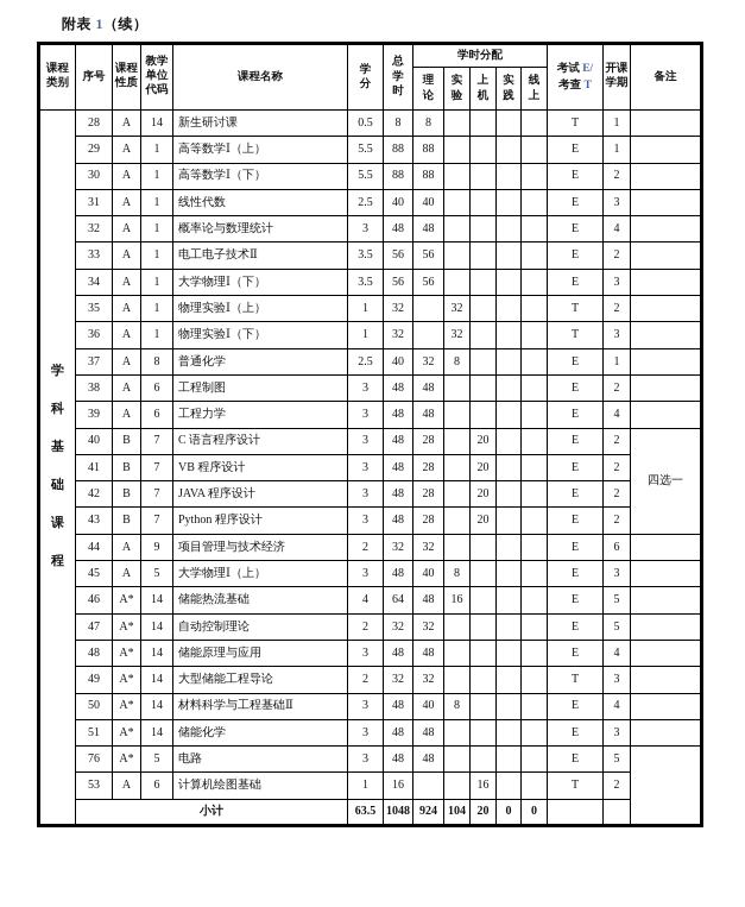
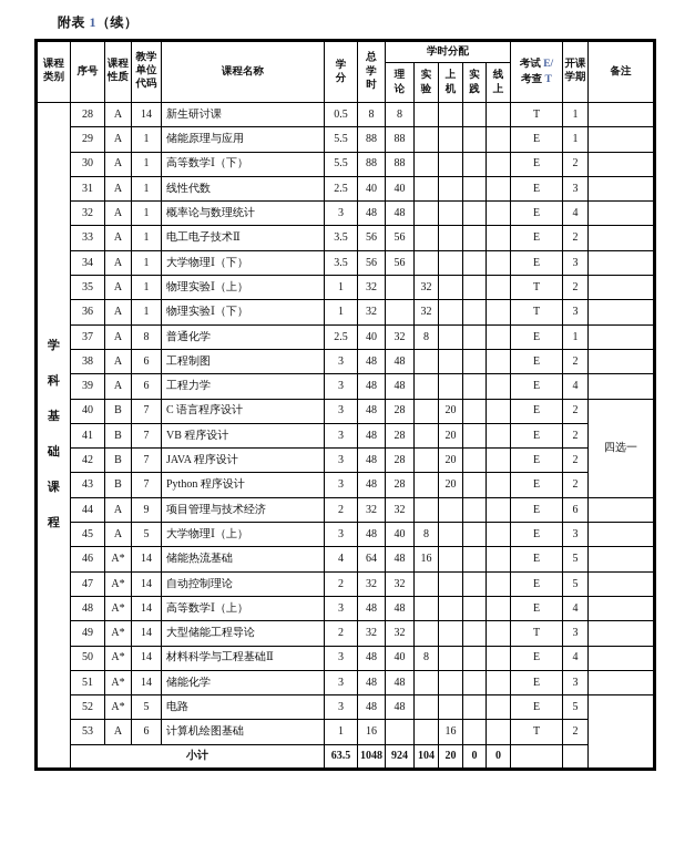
  附表 1（续）
  课程类别	序号	课程性质	教学单位代码	课程名称	学分	总学时	学时分配	考试 E/ 考查 T	开课学期	备注
  理论	实验	上机	实践	线上
  学科基础课程	28	A	14	新生研讨课	0.5	8	8					T	1
- 29	A	1	高等数学Ⅰ（上）	5.5	88	88					E	1
+ 29	A	1	储能原理与应用	5.5	88	88					E	1
  30	A	1	高等数学Ⅰ（下）	5.5	88	88					E	2
  31	A	1	线性代数	2.5	40	40					E	3
  32	A	1	概率论与数理统计	3	48	48					E	4
  33	A	1	电工电子技术Ⅱ	3.5	56	56					E	2
  34	A	1	大学物理Ⅰ（下）	3.5	56	56					E	3
  35	A	1	物理实验Ⅰ（上）	1	32		32				T	2
  36	A	1	物理实验Ⅰ（下）	1	32		32				T	3
  37	A	8	普通化学	2.5	40	32	8				E	1
  38	A	6	工程制图	3	48	48					E	2
  39	A	6	工程力学	3	48	48					E	4
  40	B	7	C 语言程序设计	3	48	28		20			E	2	四选一
  41	B	7	VB 程序设计	3	48	28		20			E	2
  42	B	7	JAVA 程序设计	3	48	28		20			E	2
  43	B	7	Python 程序设计	3	48	28		20			E	2
  44	A	9	项目管理与技术经济	2	32	32					E	6
  45	A	5	大学物理Ⅰ（上）	3	48	40	8				E	3
  46	A*	14	储能热流基础	4	64	48	16				E	5
  47	A*	14	自动控制理论	2	32	32					E	5
- 48	A*	14	储能原理与应用	3	48	48					E	4
+ 48	A*	14	高等数学Ⅰ（上）	3	48	48					E	4
  49	A*	14	大型储能工程导论	2	32	32					T	3
  50	A*	14	材料科学与工程基础Ⅱ	3	48	40	8				E	4
  51	A*	14	储能化学	3	48	48					E	3
- 76	A*	5	电路	3	48	48					E	5
+ 52	A*	5	电路	3	48	48					E	5
  53	A	6	计算机绘图基础	1	16			16			T	2
  小计	63.5	1048	924	104	20	0	0
